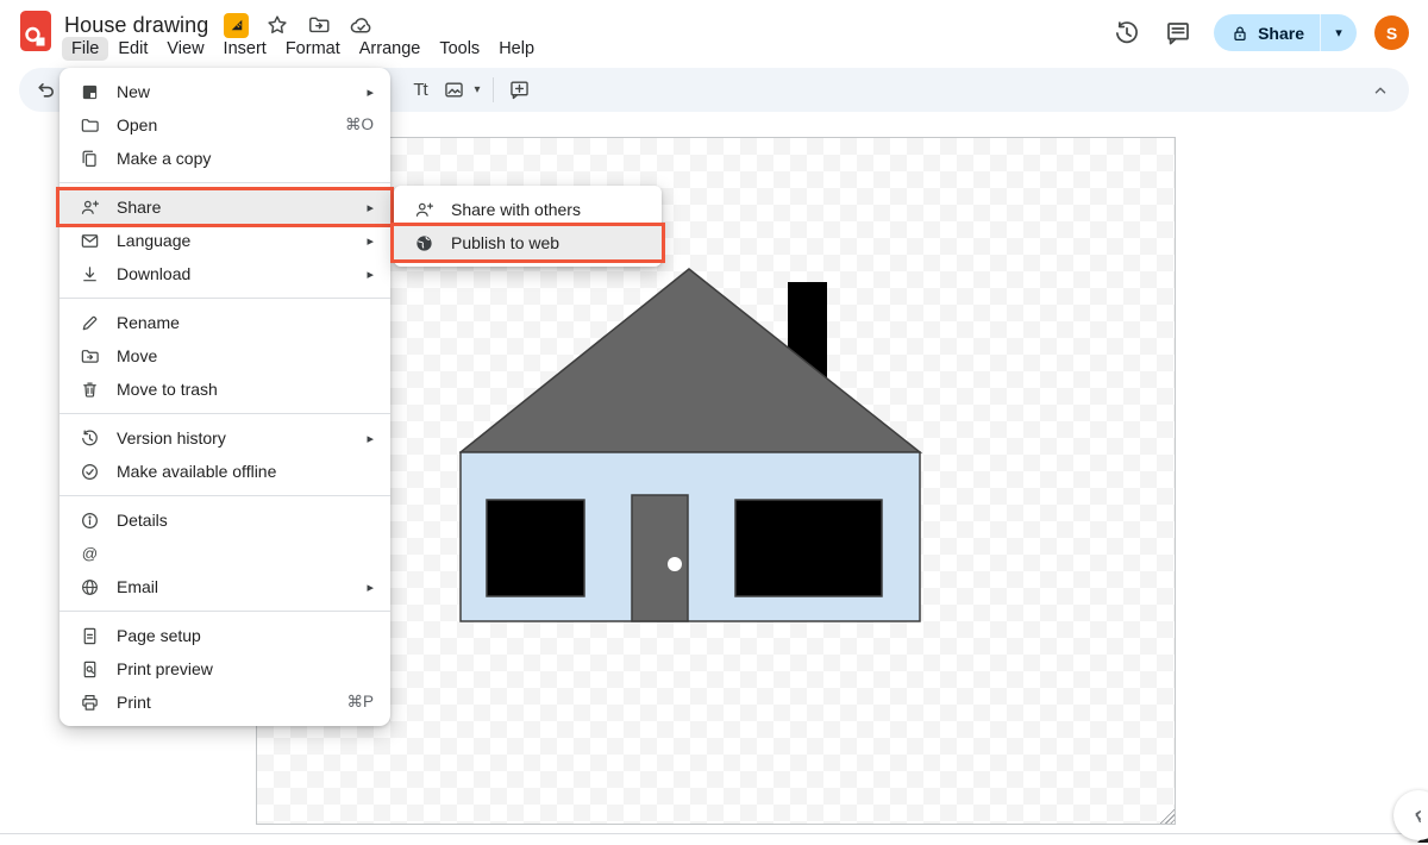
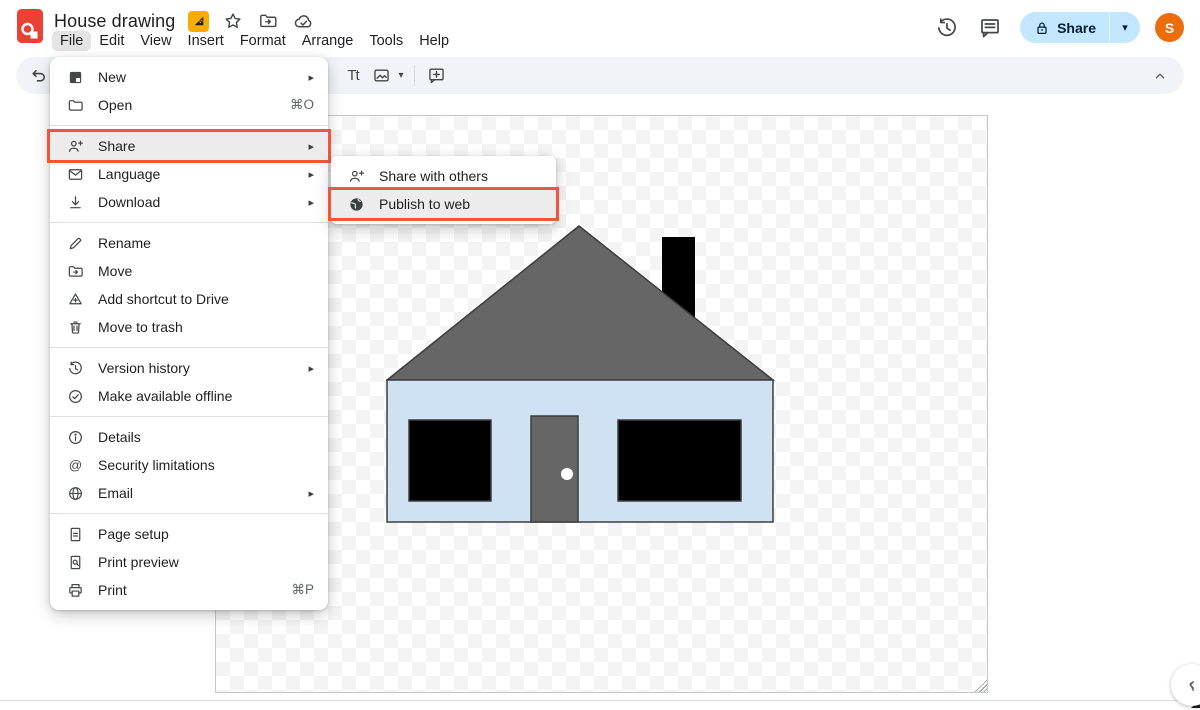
  House drawing
  File
  Edit
  View
  Insert
  Format
  Arrange
  Tools
  Help
  Share
  ▾
  S
  Tt
  ▾
  New
  ▸
  Open
  ⌘O
- Make a copy
  Share
  ▸
  Language
  ▸
  Download
  ▸
  Rename
  Move
+ Add shortcut to Drive
  Move to trash
  Version history
  ▸
  Make available offline
  Details
  @
+ Security limitations
  Email
  ▸
  Page setup
  Print preview
  Print
  ⌘P
  Share with others
  Publish to web
